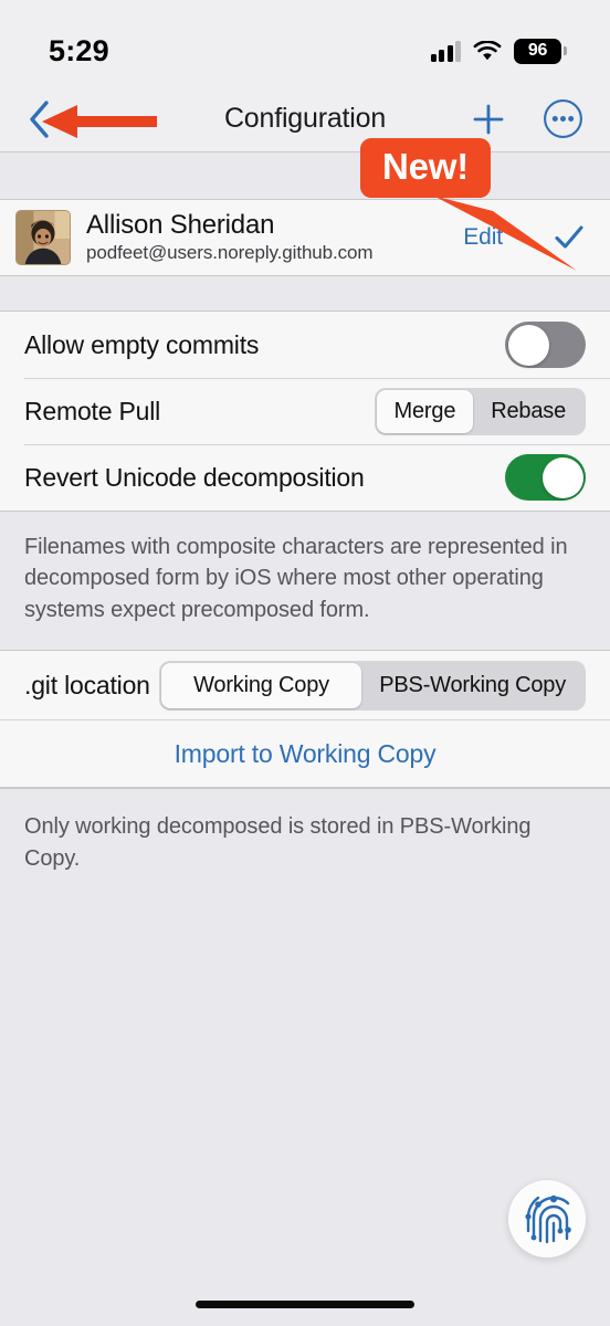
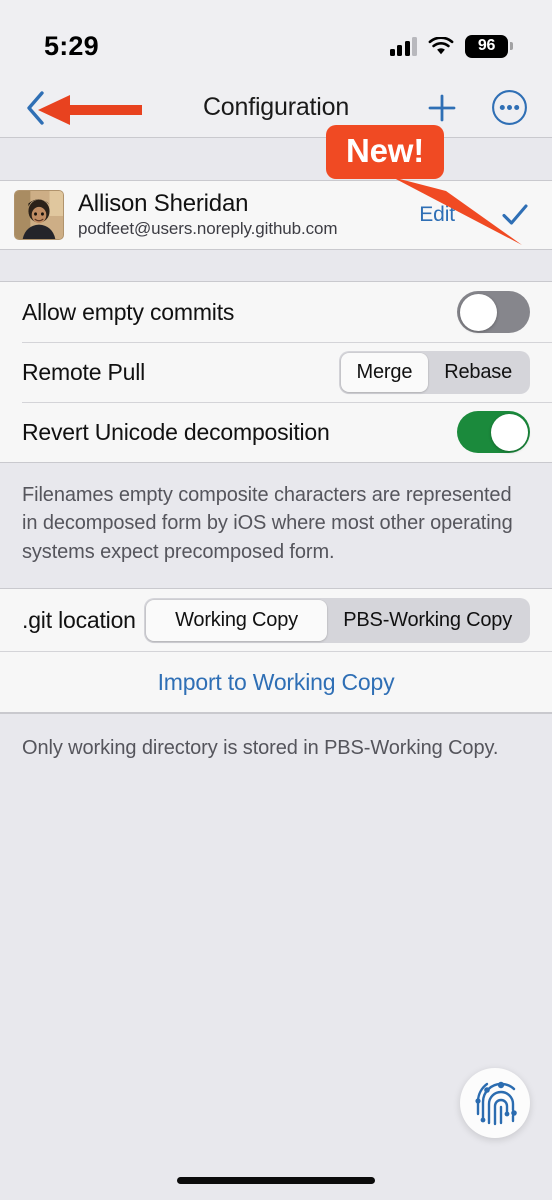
  5:29
  96
  Configuration
  Allison Sheridan
  podfeet@users.noreply.github.com
  Edit
  Allow empty commits
  Remote Pull
  Merge
  Rebase
  Revert Unicode decomposition
- Filenames with composite characters are represented in decomposed form by iOS where most other operating systems expect precomposed form.
+ Filenames empty composite characters are represented in decomposed form by iOS where most other operating systems expect precomposed form.
  .git location
  Working Copy
  PBS-Working Copy
  Import to Working Copy
- Only working decomposed is stored in PBS-Working Copy.
+ Only working directory is stored in PBS-Working Copy.
  New!
